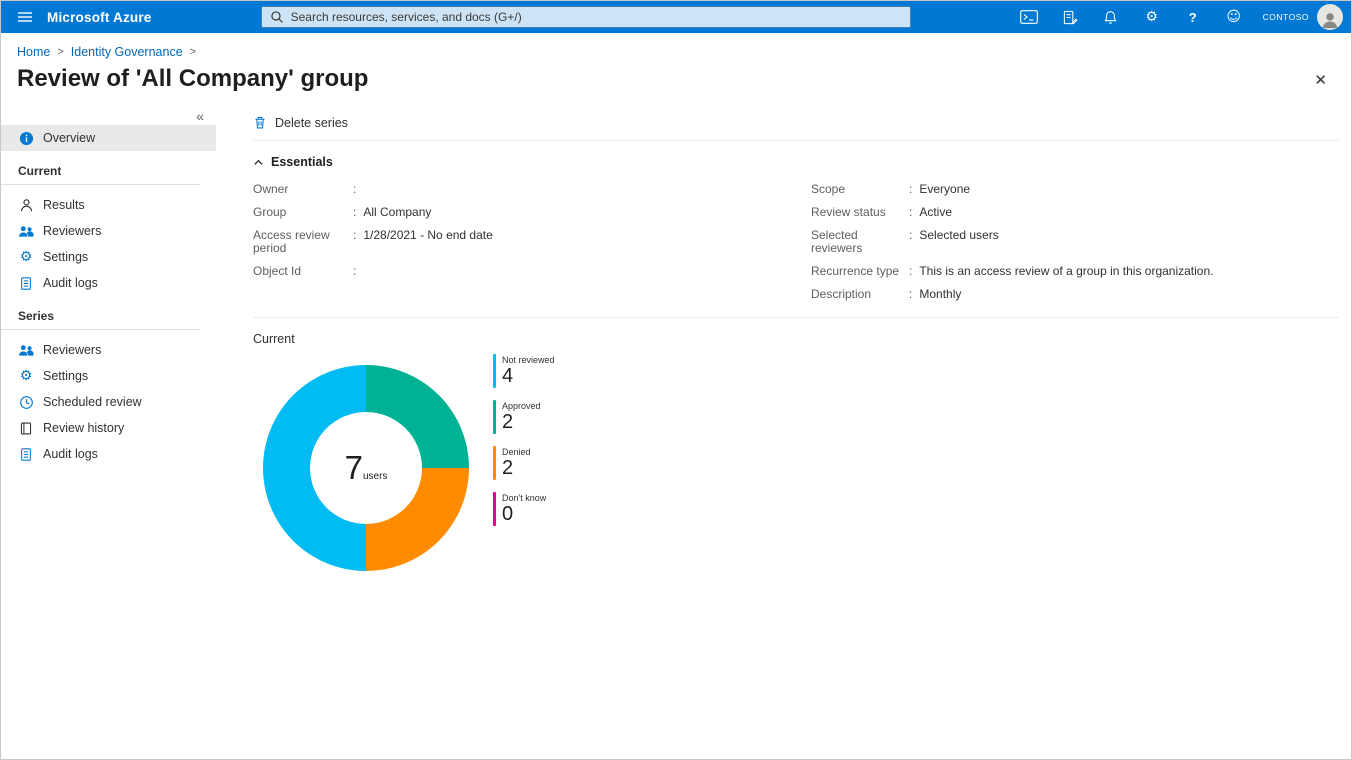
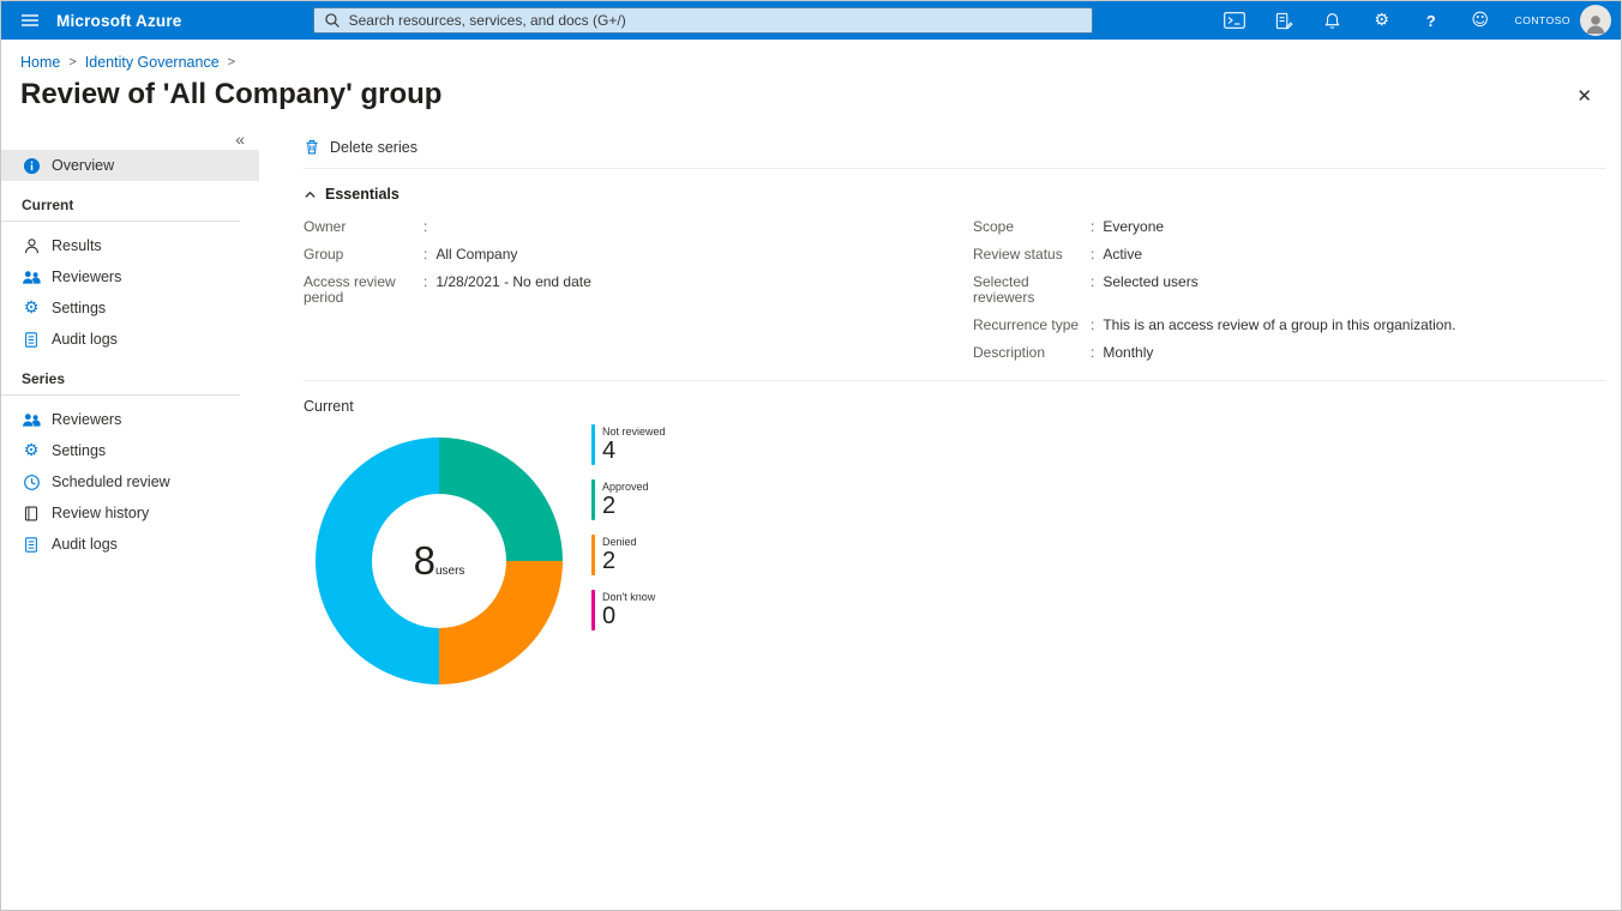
  Microsoft Azure
  Search resources, services, and docs (G+/)
  ⚙
  ?
  ☺
  CONTOSO
  Home
  >
  Identity Governance
  >
  Review of 'All Company' group
  ✕
  «
  Overview
  Current
  Results
  Reviewers
  ⚙
  Settings
  Audit logs
  Series
  Reviewers
  ⚙
  Settings
  Scheduled review
  Review history
  Audit logs
  Delete series
  Essentials
  Owner
  Group
  All Company
  Access review period
  1/28/2021 - No end date
- Object Id
  Scope
  Everyone
  Review status
  Active
  Selected reviewers
  Selected users
  Recurrence type
  This is an access review of a group in this organization.
  Description
  Monthly
  Current
- 7
+ 8
  users
  Not reviewed
  4
  Approved
  2
  Denied
  2
  Don't know
  0
